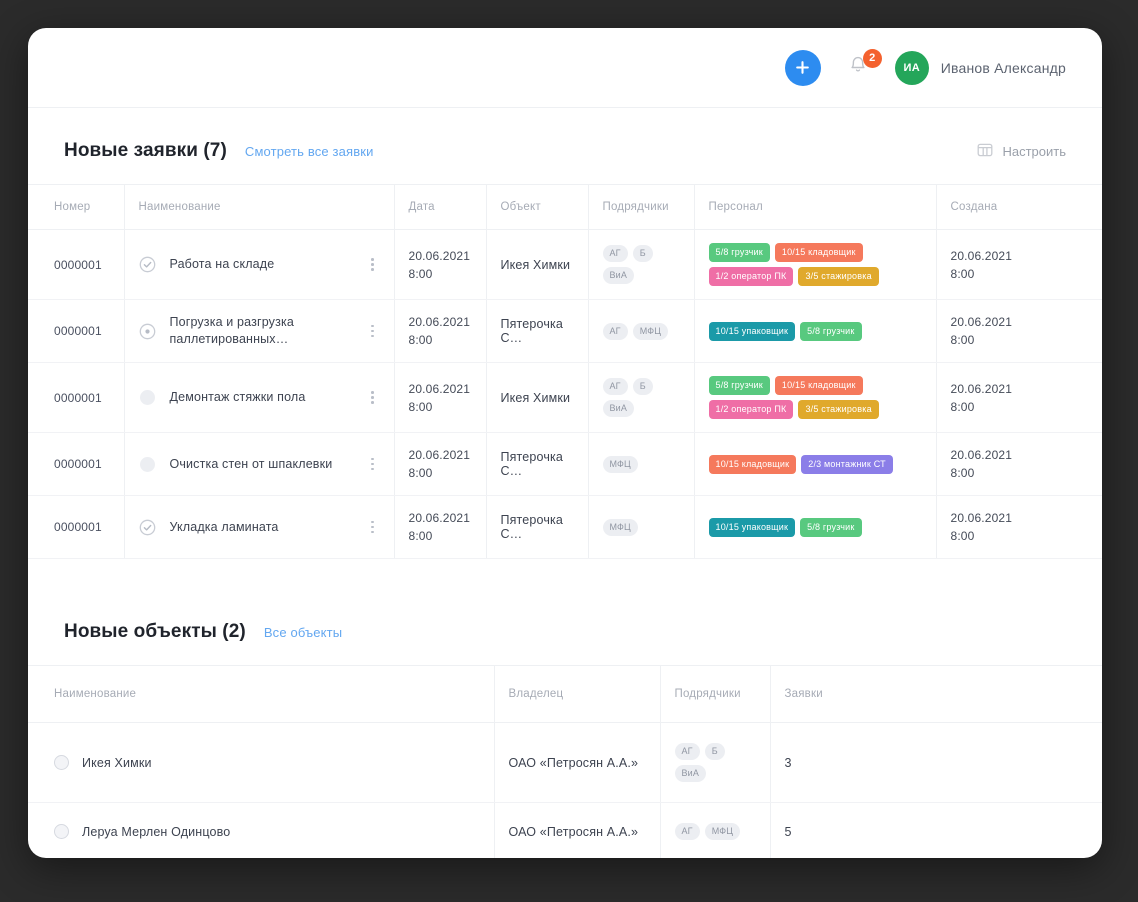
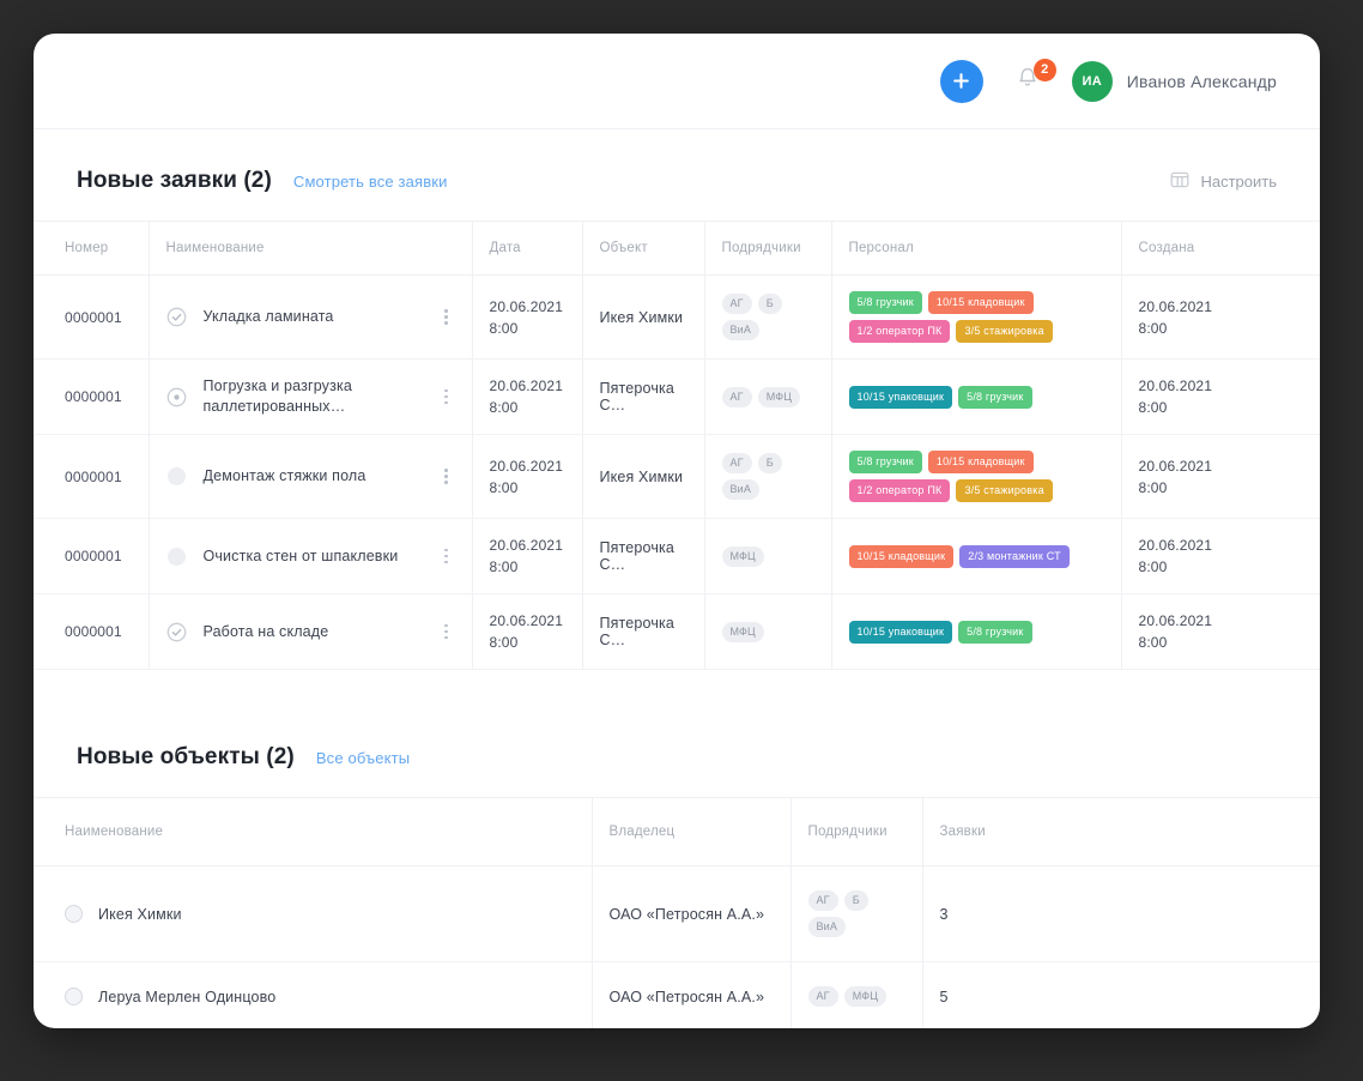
  2
  ИА
  Иванов Александр
- Новые заявки (7)
+ Новые заявки (2)
  Смотреть все заявки
  Настроить
  Номер	Наименование	Дата	Объект	Подрядчики	Персонал	Создана
- 0000001	Работа на складе	20.06.20218:00	Икея Химки	АГ БВиА	5/8 грузчик 10/15 кладовщик1/2 оператор ПК 3/5 стажировка	20.06.20218:00
+ 0000001	Укладка ламината	20.06.20218:00	Икея Химки	АГ БВиА	5/8 грузчик 10/15 кладовщик1/2 оператор ПК 3/5 стажировка	20.06.20218:00
  0000001	Погрузка и разгрузка паллетированных…	20.06.20218:00	Пятерочка С…	АГ МФЦ	10/15 упаковщик 5/8 грузчик	20.06.20218:00
  0000001	Демонтаж стяжки пола	20.06.20218:00	Икея Химки	АГ БВиА	5/8 грузчик 10/15 кладовщик1/2 оператор ПК 3/5 стажировка	20.06.20218:00
  0000001	Очистка стен от шпаклевки	20.06.20218:00	Пятерочка С…	МФЦ	10/15 кладовщик 2/3 монтажник СТ	20.06.20218:00
- 0000001	Укладка ламината	20.06.20218:00	Пятерочка С…	МФЦ	10/15 упаковщик 5/8 грузчик	20.06.20218:00
+ 0000001	Работа на складе	20.06.20218:00	Пятерочка С…	МФЦ	10/15 упаковщик 5/8 грузчик	20.06.20218:00
  Новые объекты (2)
  Все объекты
  Наименование	Владелец	Подрядчики	Заявки
  Икея Химки	ОАО «Петросян А.А.»	АГ БВиА	3
  Леруа Мерлен Одинцово	ОАО «Петросян А.А.»	АГ МФЦ	5
